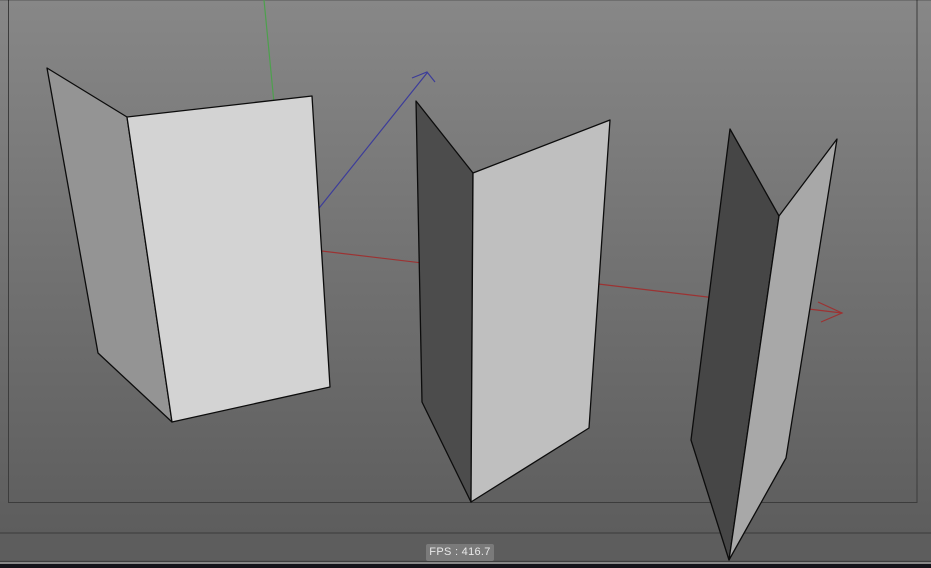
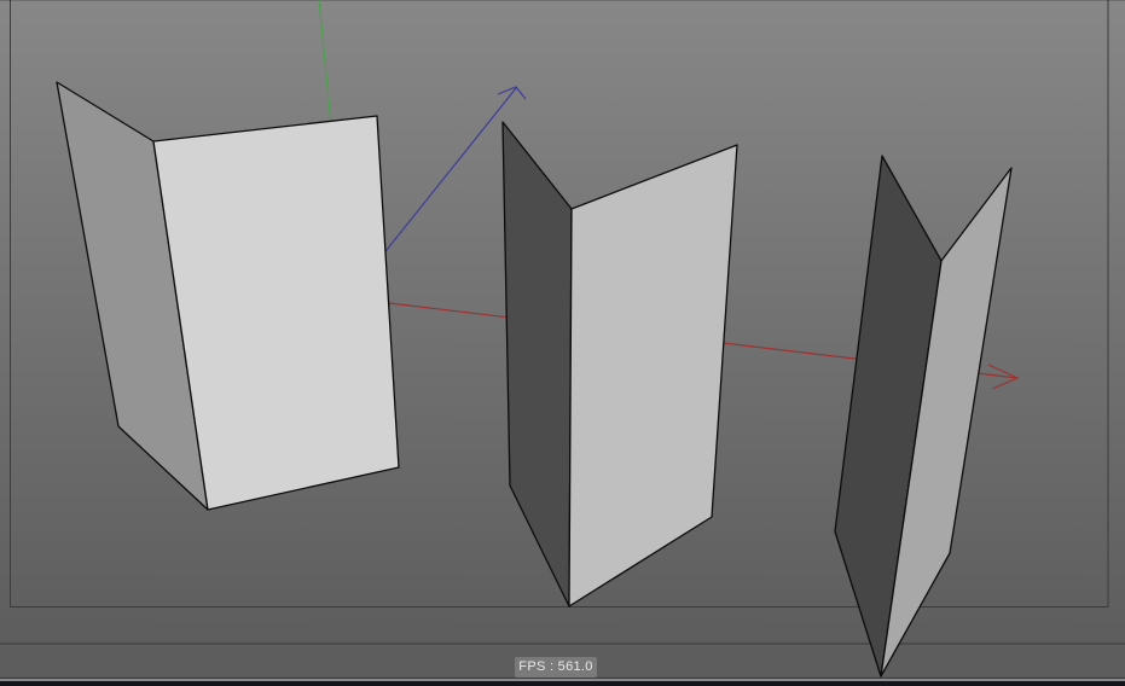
- FPS : 416.7
+ FPS : 561.0
